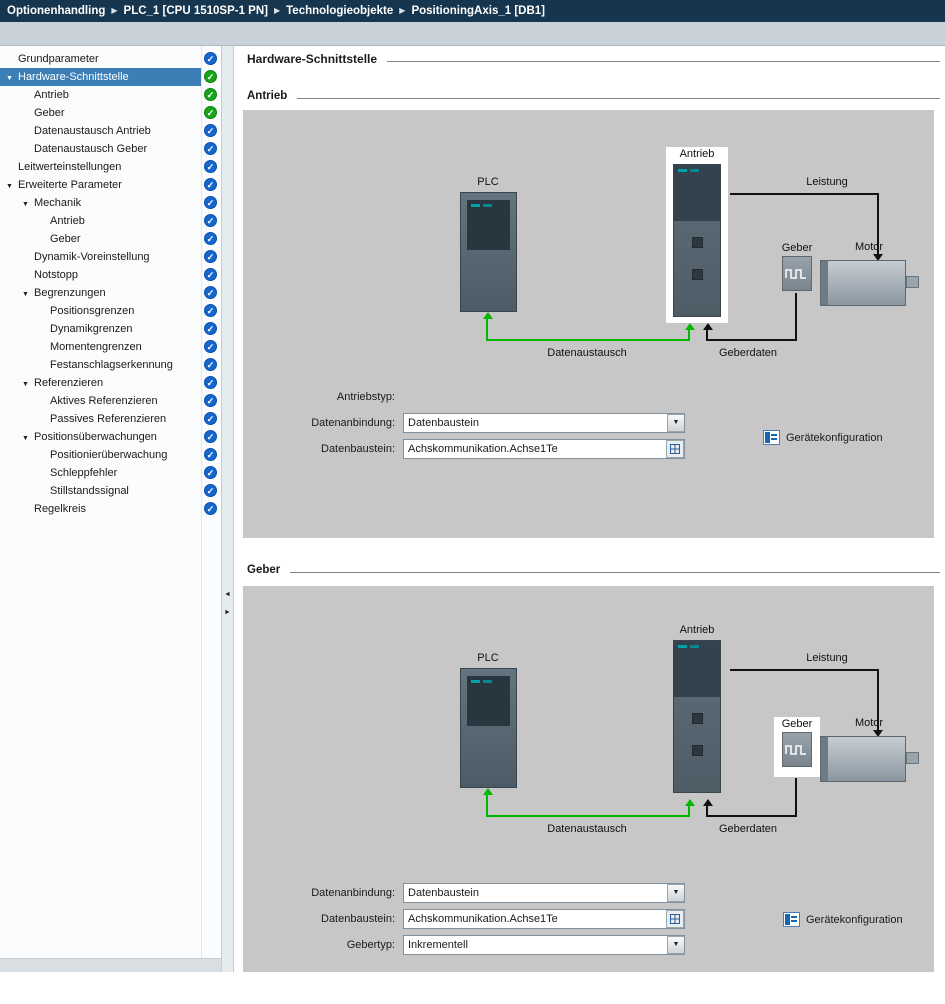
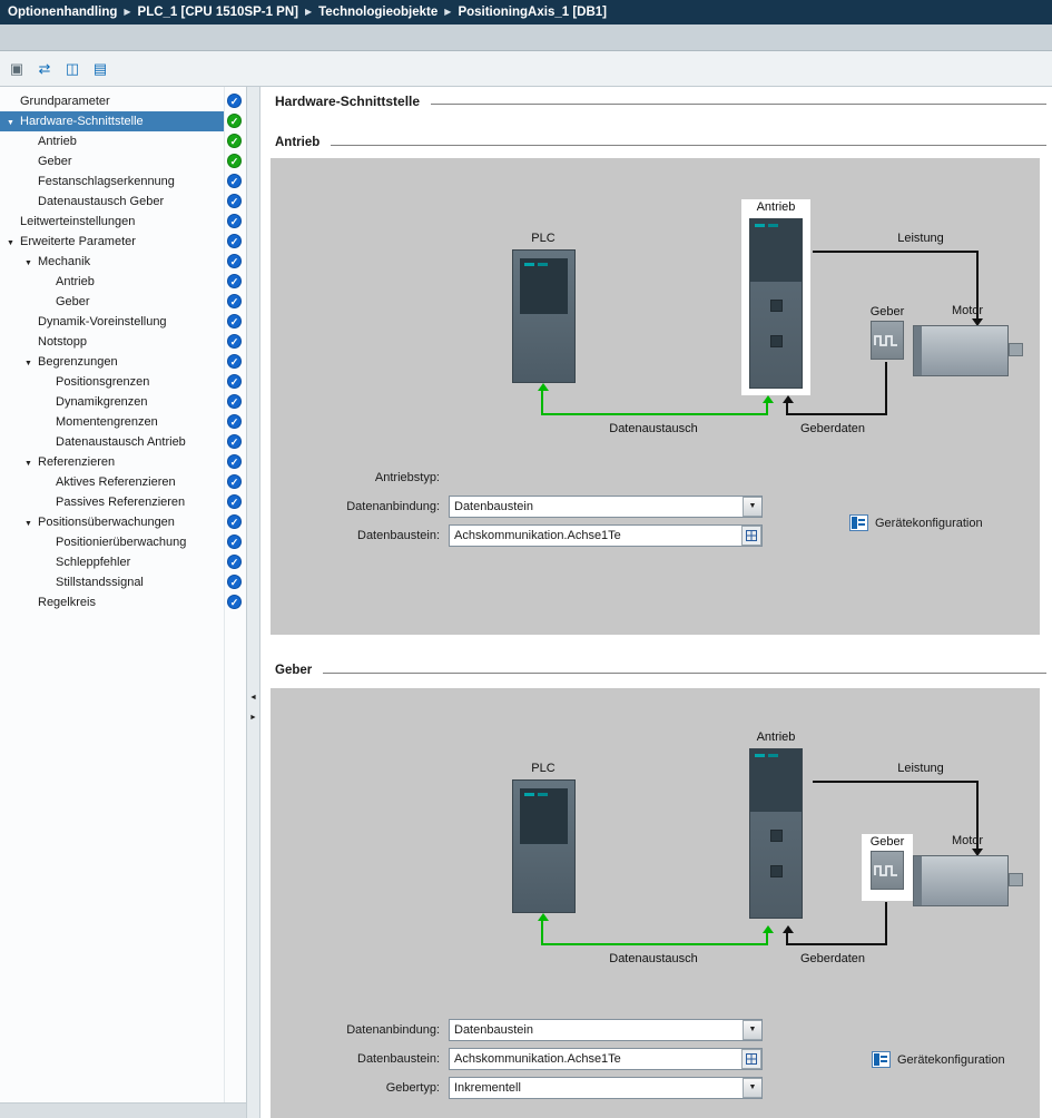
  Optionenhandling
  ▶
  PLC_1 [CPU 1510SP-1 PN]
  ▶
  Technologieobjekte
  ▶
  PositioningAxis_1 [DB1]
+ ▣
+ ⇄
+ ◫
+ ▤
  Grundparameter
  ✓
  Hardware-Schnittstelle
  ✓
  Antrieb
  ✓
  Geber
  ✓
- Datenaustausch Antrieb
+ Festanschlagserkennung
  ✓
  Datenaustausch Geber
  ✓
  Leitwerteinstellungen
  ✓
  Erweiterte Parameter
  ✓
  Mechanik
  ✓
  Antrieb
  ✓
  Geber
  ✓
  Dynamik-Voreinstellung
  ✓
  Notstopp
  ✓
  Begrenzungen
  ✓
  Positionsgrenzen
  ✓
  Dynamikgrenzen
  ✓
  Momentengrenzen
  ✓
- Festanschlagserkennung
+ Datenaustausch Antrieb
  ✓
  Referenzieren
  ✓
  Aktives Referenzieren
  ✓
  Passives Referenzieren
  ✓
  Positionsüberwachungen
  ✓
  Positionierüberwachung
  ✓
  Schleppfehler
  ✓
  Stillstandssignal
  ✓
  Regelkreis
  ✓
  Hardware-Schnittstelle
  Antrieb
  PLC
  Antrieb
  Leistung
  Geber
  Motor
  Datenaustausch
  Geberdaten
  Antriebstyp:
  Datenanbindung:
  Datenbaustein
  Datenbaustein:
  Achskommunikation.Achse1Te
  Gerätekonfiguration
  Geber
  PLC
  Antrieb
  Leistung
  Geber
  Motor
  Datenaustausch
  Geberdaten
  Datenanbindung:
  Datenbaustein
  Datenbaustein:
  Achskommunikation.Achse1Te
  Gebertyp:
  Inkrementell
  Gerätekonfiguration
